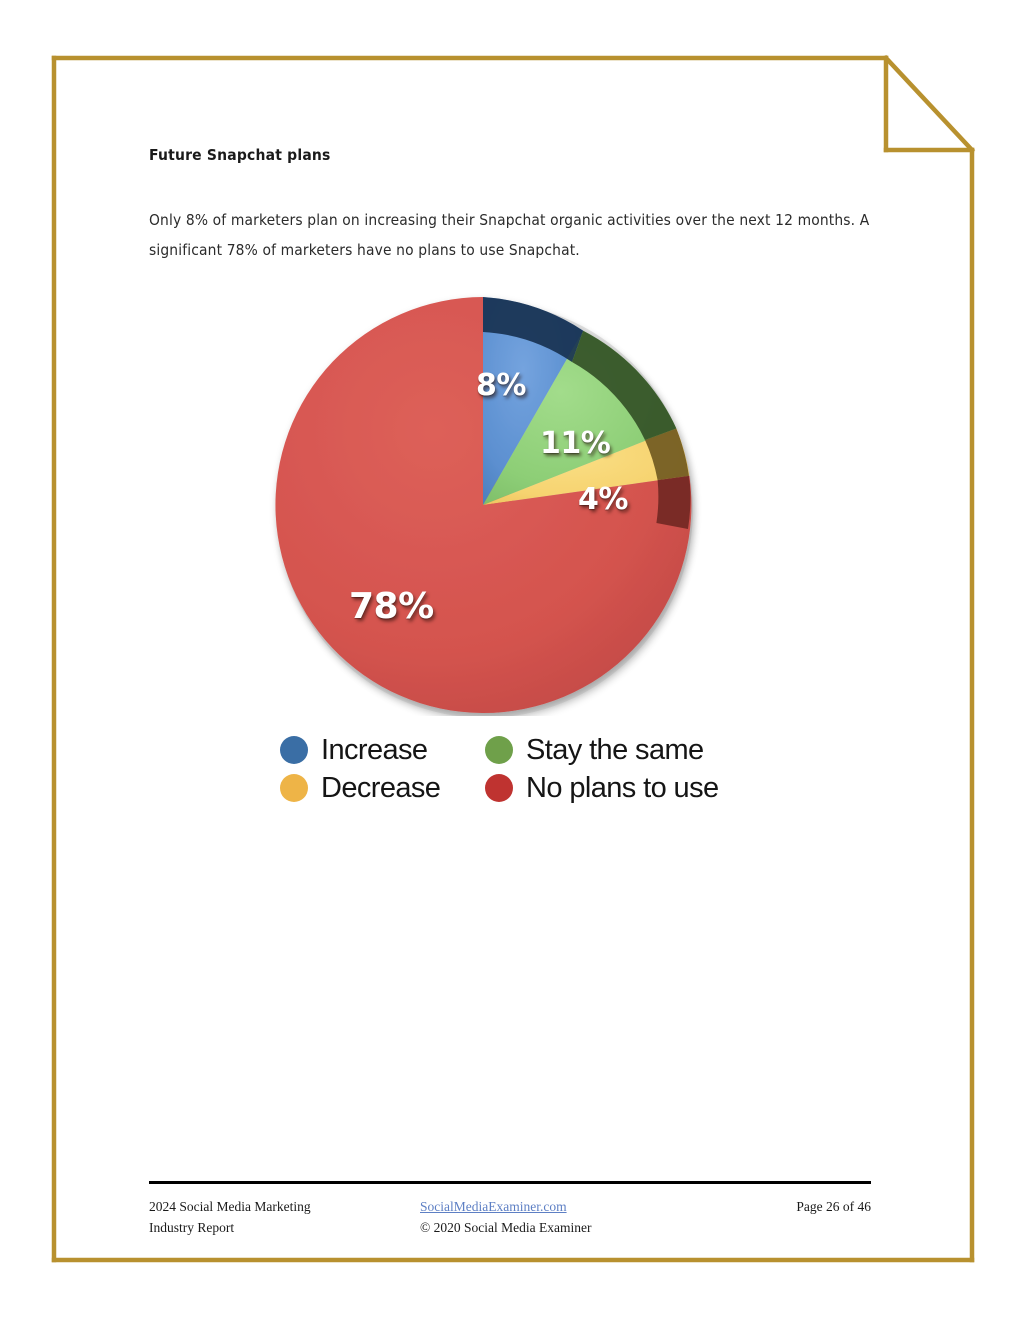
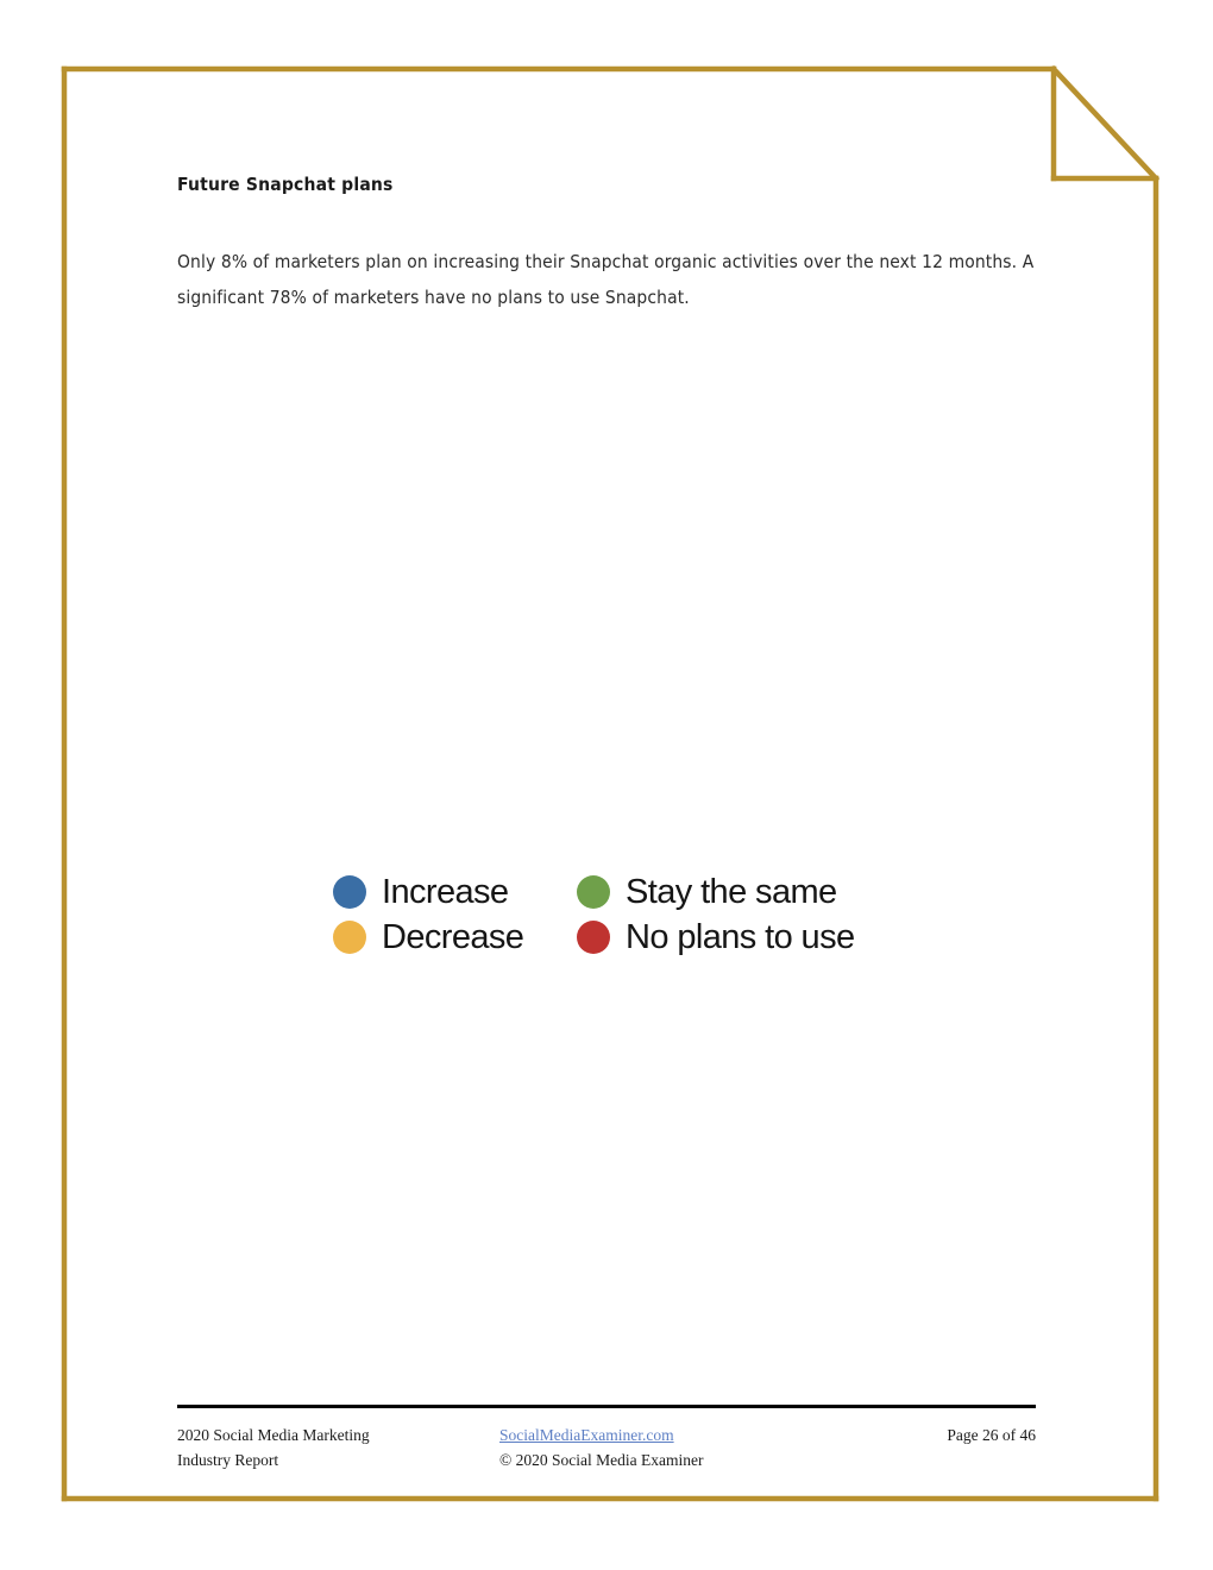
  Future Snapchat plans
  Only 8% of marketers plan on increasing their Snapchat organic activities over the next 12 months. A significant 78% of marketers have no plans to use Snapchat.
- 8%
- 11%
- 4%
- 78%
  Increase
  Stay the same
  Decrease
  No plans to use
- 2024 Social Media Marketing
+ 2020 Social Media Marketing
  Industry Report
  SocialMediaExaminer.com
  © 2020 Social Media Examiner
  Page 26 of 46
